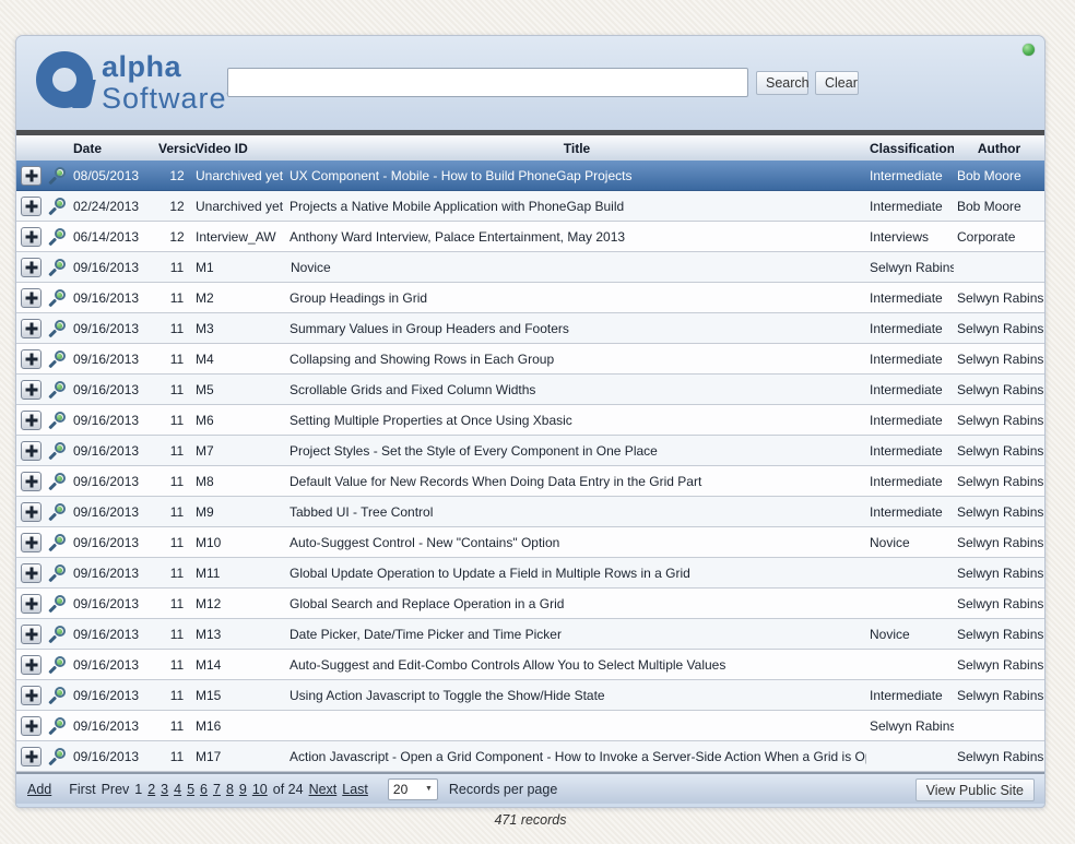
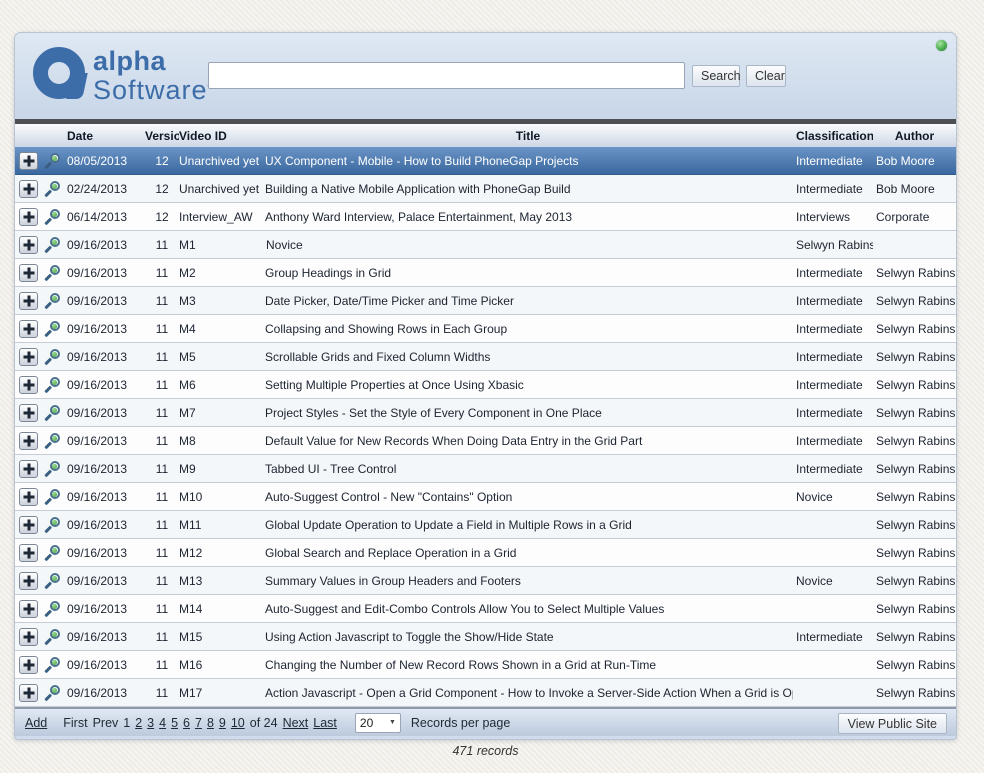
  alpha
  Software
  Search
  Clear
  Date
  Versio
  Video ID
  Title
  Classification
  Author
  08/05/2013
  12
  Unarchived yet
  UX Component - Mobile - How to Build PhoneGap Projects
  Intermediate
  Bob Moore
  02/24/2013
  12
  Unarchived yet
- Projects a Native Mobile Application with PhoneGap Build
+ Building a Native Mobile Application with PhoneGap Build
  Intermediate
  Bob Moore
  06/14/2013
  12
  Interview_AW
  Anthony Ward Interview, Palace Entertainment, May 2013
  Interviews
  Corporate
  09/16/2013
  11
  M1
  Novice
  Selwyn Rabins
  09/16/2013
  11
  M2
  Group Headings in Grid
  Intermediate
  Selwyn Rabins
  09/16/2013
  11
  M3
- Summary Values in Group Headers and Footers
+ Date Picker, Date/Time Picker and Time Picker
  Intermediate
  Selwyn Rabins
  09/16/2013
  11
  M4
  Collapsing and Showing Rows in Each Group
  Intermediate
  Selwyn Rabins
  09/16/2013
  11
  M5
  Scrollable Grids and Fixed Column Widths
  Intermediate
  Selwyn Rabins
  09/16/2013
  11
  M6
  Setting Multiple Properties at Once Using Xbasic
  Intermediate
  Selwyn Rabins
  09/16/2013
  11
  M7
  Project Styles - Set the Style of Every Component in One Place
  Intermediate
  Selwyn Rabins
  09/16/2013
  11
  M8
  Default Value for New Records When Doing Data Entry in the Grid Part
  Intermediate
  Selwyn Rabins
  09/16/2013
  11
  M9
  Tabbed UI - Tree Control
  Intermediate
  Selwyn Rabins
  09/16/2013
  11
  M10
  Auto-Suggest Control - New "Contains" Option
  Novice
  Selwyn Rabins
  09/16/2013
  11
  M11
  Global Update Operation to Update a Field in Multiple Rows in a Grid
  Selwyn Rabins
  09/16/2013
  11
  M12
  Global Search and Replace Operation in a Grid
  Selwyn Rabins
  09/16/2013
  11
  M13
- Date Picker, Date/Time Picker and Time Picker
+ Summary Values in Group Headers and Footers
  Novice
  Selwyn Rabins
  09/16/2013
  11
  M14
  Auto-Suggest and Edit-Combo Controls Allow You to Select Multiple Values
  Selwyn Rabins
  09/16/2013
  11
  M15
  Using Action Javascript to Toggle the Show/Hide State
  Intermediate
  Selwyn Rabins
  09/16/2013
  11
  M16
+ Changing the Number of New Record Rows Shown in a Grid at Run-Time
  Selwyn Rabins
  09/16/2013
  11
  M17
  Action Javascript - Open a Grid Component - How to Invoke a Server-Side Action When a Grid is O
  Selwyn Rabins
  Add
  First
  Prev
  1
  2
  3
  4
  5
  6
  7
  8
  9
  10
  of 24
  Next
  Last
  20
  Records per page
  View Public Site
  471 records
